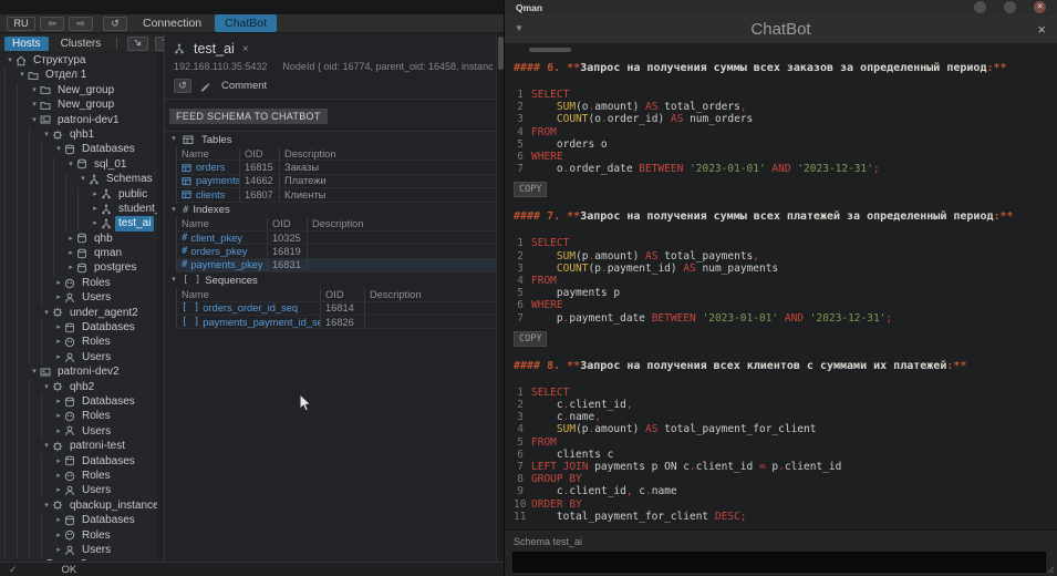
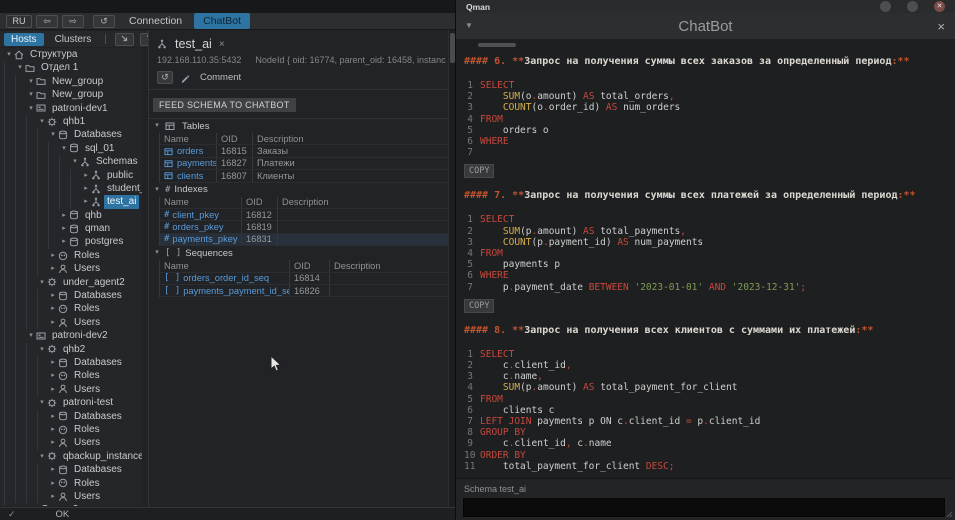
  RU
  ⇦
  ⇨
  ↺
  Connection
  ChatBot
  Hosts
  Clusters
  Структура
  Отдел 1
  New_group
  New_group
  patroni-dev1
  qhb1
  Databases
  sql_01
  Schemas
  public
  student
  test_ai
  qhb
  qman
  postgres
  Roles
  Users
  under_agent2
  Databases
  Roles
  Users
  patroni-dev2
  qhb2
  Databases
  Roles
  Users
  patroni-test
  Databases
  Roles
  Users
  qbackup_instance
  Databases
  Roles
  Users
  ✓
  OK
  test_ai
  ×
  192.168.110.35:5432
  NodeId { oid: 16774, parent_oid: 16458, instanc
  ↺
  Comment
  FEED SCHEMA TO CHATBOT
  Tables
  Name
  OID
  Description
  orders
  16815
  Заказы
  payments
- 14662
+ 16827
  Платежи
  clients
  16807
  Клиенты
  #
  Indexes
  Name
  OID
  Description
  #
  client_pkey
- 10325
+ 16812
  #
  orders_pkey
  16819
  #
  payments_pkey
  16831
  [ ]
  Sequences
  Name
  OID
  Description
  [ ]
  orders_order_id_seq
  16814
  [ ]
  payments_payment_id_s
  16826
  Qman
  ▼
  ChatBot
  ×
  #### 6. **Запрос на получения суммы всех заказов за определенный период:**
  1
  SELECT
  2
  SUM(o.amount) AS total_orders,
  3
  COUNT(o.order_id) AS num_orders
  4
  FROM
  5
  orders o
  6
  WHERE
  7
- o.order_date BETWEEN '2023-01-01' AND '2023-12-31';
  COPY
  #### 7. **Запрос на получения суммы всех платежей за определенный период:**
  1
  SELECT
  2
  SUM(p.amount) AS total_payments,
  3
  COUNT(p.payment_id) AS num_payments
  4
  FROM
  5
  payments p
  6
  WHERE
  7
  p.payment_date BETWEEN '2023-01-01' AND '2023-12-31';
  COPY
  #### 8. **Запрос на получения всех клиентов с суммами их платежей:**
  1
  SELECT
  2
  c.client_id,
  3
  c.name,
  4
  SUM(p.amount) AS total_payment_for_client
  5
  FROM
  6
  clients c
  7
  LEFT JOIN payments p ON c.client_id = p.client_id
  8
  GROUP BY
  9
  c.client_id, c.name
  10
  ORDER BY
  11
  total_payment_for_client DESC;
  Schema test_ai
